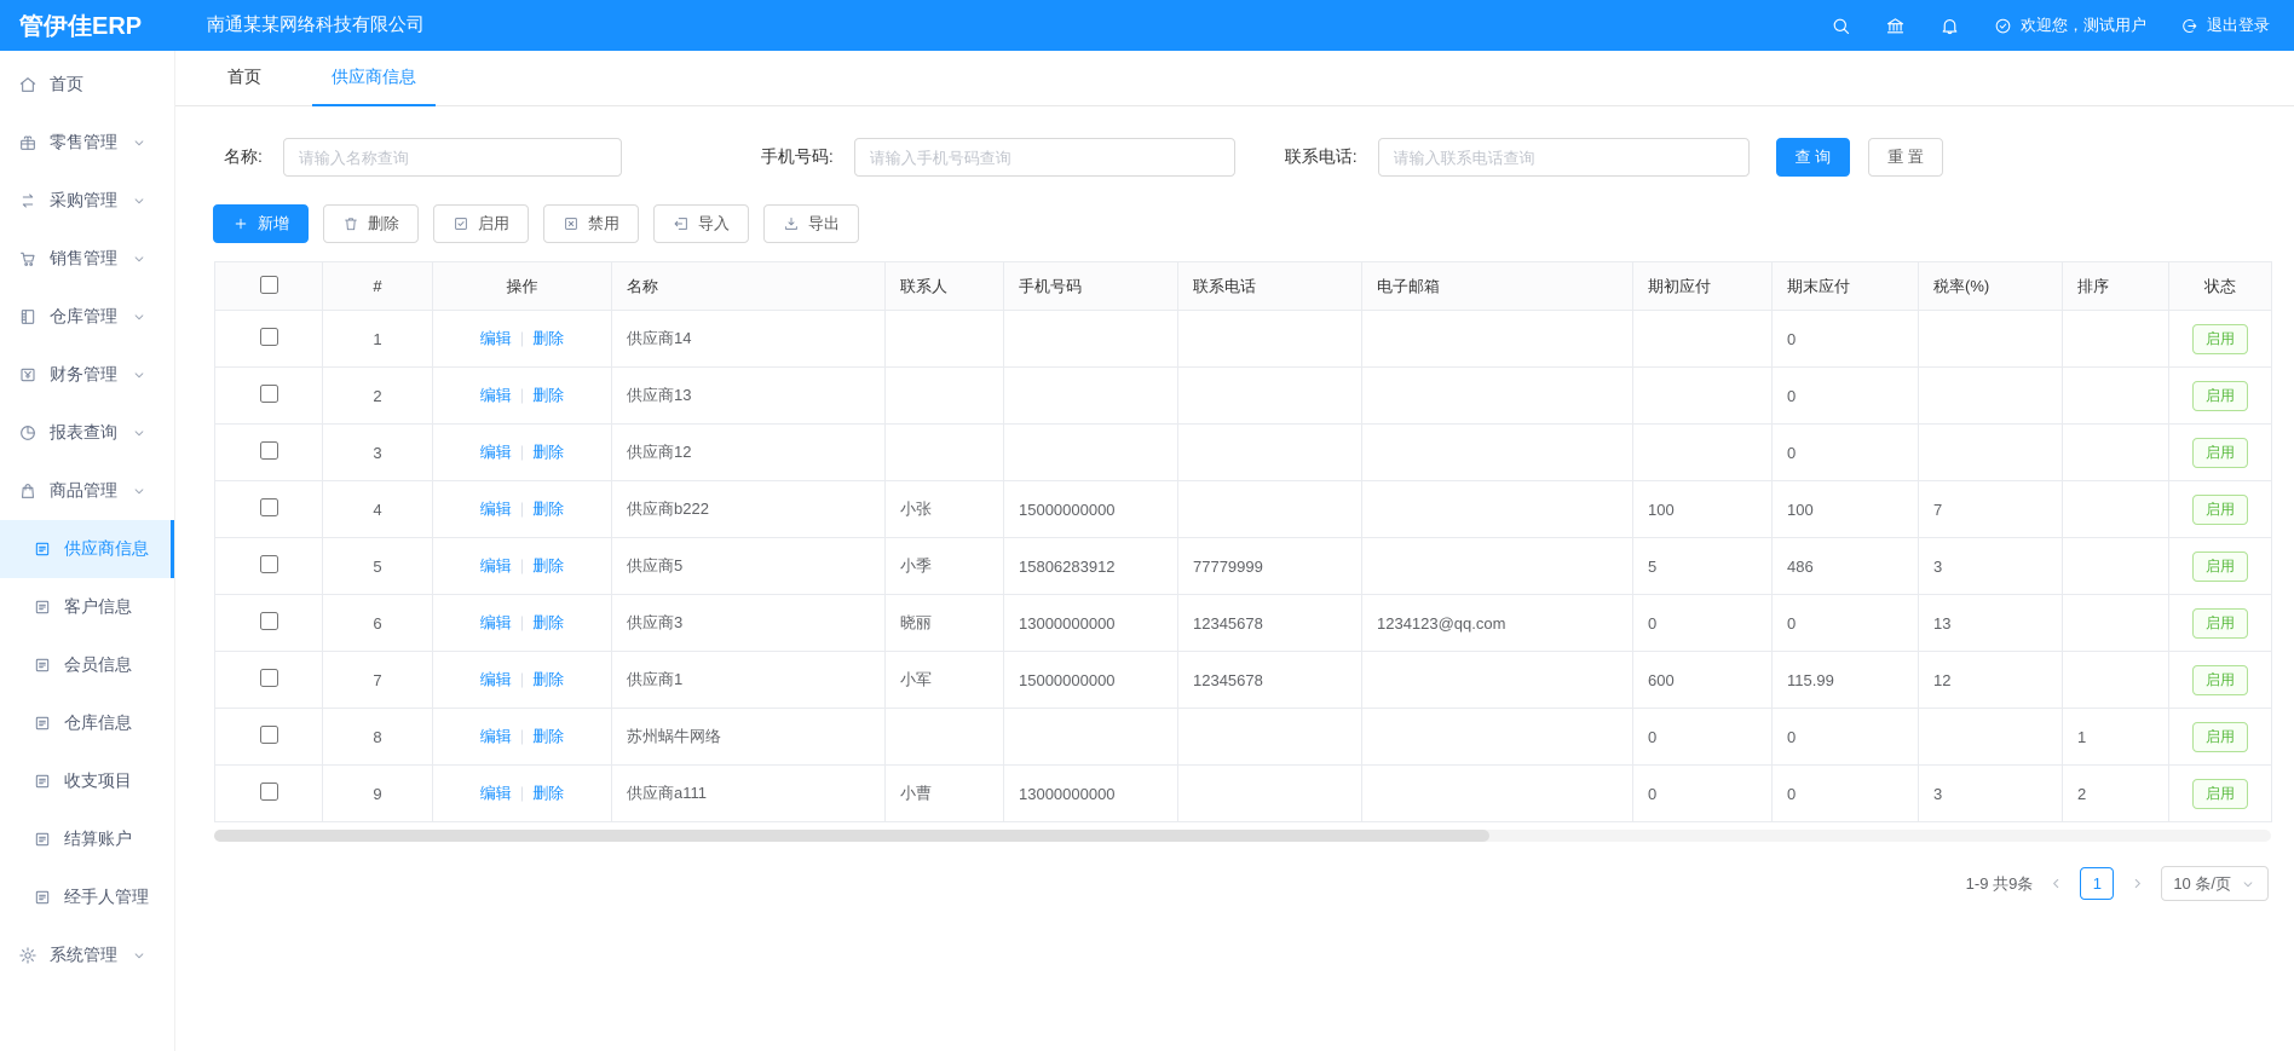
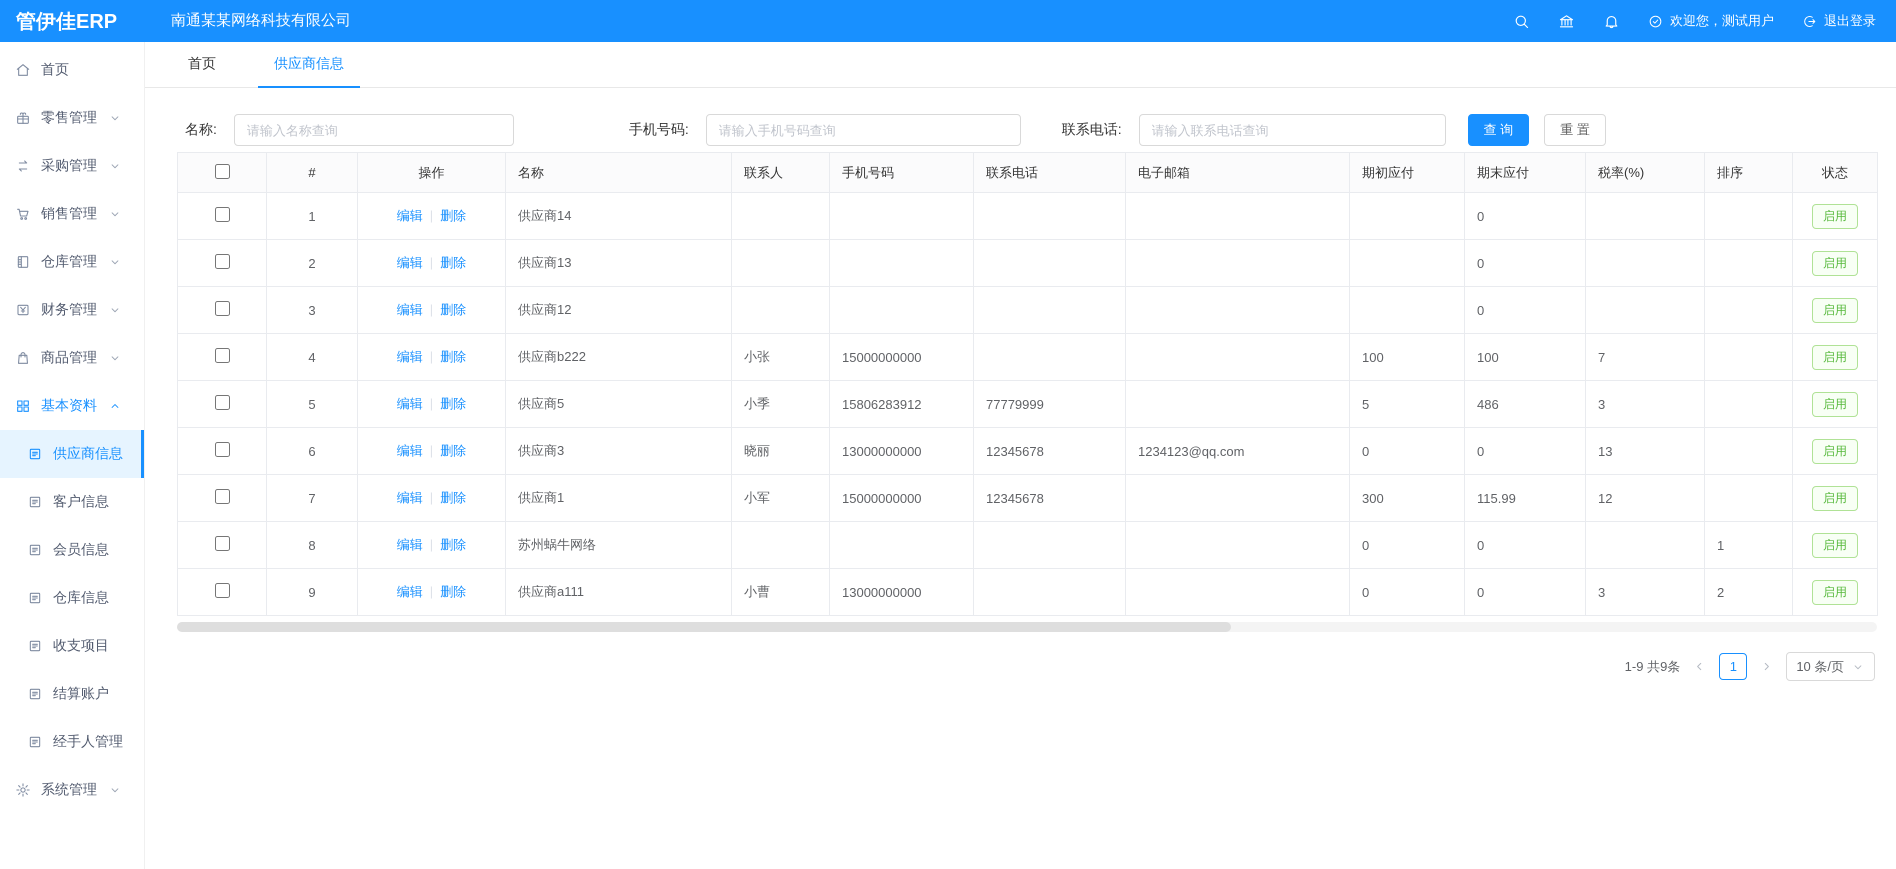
  管伊佳ERP
  南通某某网络科技有限公司
  欢迎您，测试用户
  退出登录
  首页
  零售管理
  采购管理
  销售管理
  仓库管理
  财务管理
- 报表查询
  商品管理
+ 基本资料
  供应商信息
  客户信息
  会员信息
  仓库信息
  收支项目
  结算账户
  经手人管理
  系统管理
  首页
  供应商信息
  名称:
  请输入名称查询
  手机号码:
  请输入手机号码查询
  联系电话:
  请输入联系电话查询
  查 询
  重 置
- 新增
- 删除
- 启用
- 禁用
- 导入
- 导出
  	#	操作	名称	联系人	手机号码	联系电话	电子邮箱	期初应付	期末应付	税率(%)	排序	状态
  	1	编辑 | 删除	供应商14						0			启用
  	2	编辑 | 删除	供应商13						0			启用
  	3	编辑 | 删除	供应商12						0			启用
  	4	编辑 | 删除	供应商b222	小张	15000000000			100	100	7		启用
  	5	编辑 | 删除	供应商5	小季	15806283912	77779999		5	486	3		启用
  	6	编辑 | 删除	供应商3	晓丽	13000000000	12345678	1234123@qq.com	0	0	13		启用
- 	7	编辑 | 删除	供应商1	小军	15000000000	12345678		600	115.99	12		启用
+ 	7	编辑 | 删除	供应商1	小军	15000000000	12345678		300	115.99	12		启用
  	8	编辑 | 删除	苏州蜗牛网络					0	0		1	启用
  	9	编辑 | 删除	供应商a111	小曹	13000000000			0	0	3	2	启用
  1-9 共9条
  1
  10 条/页
